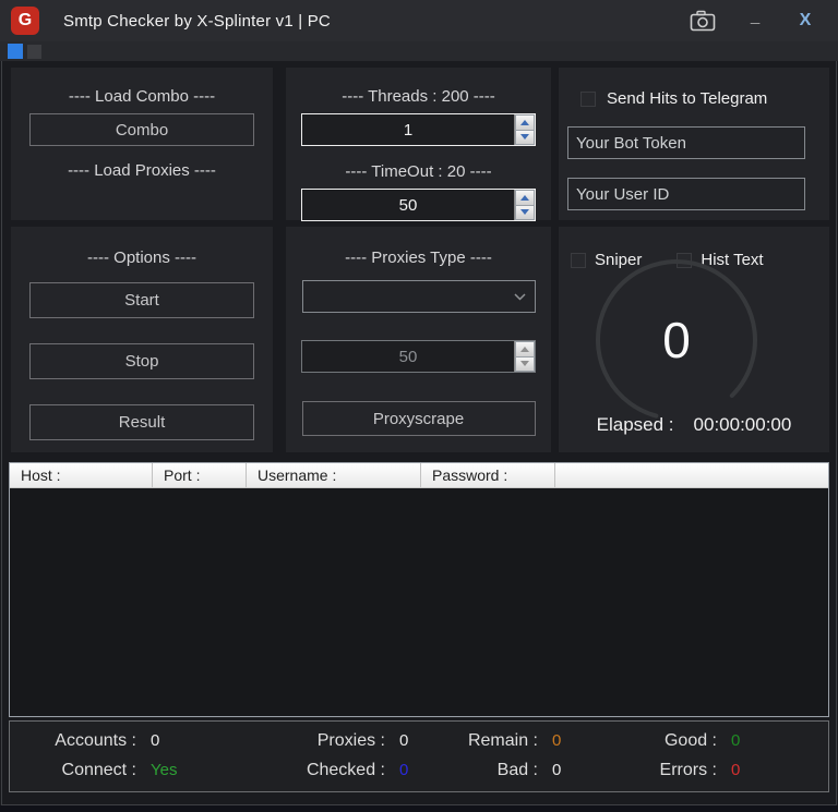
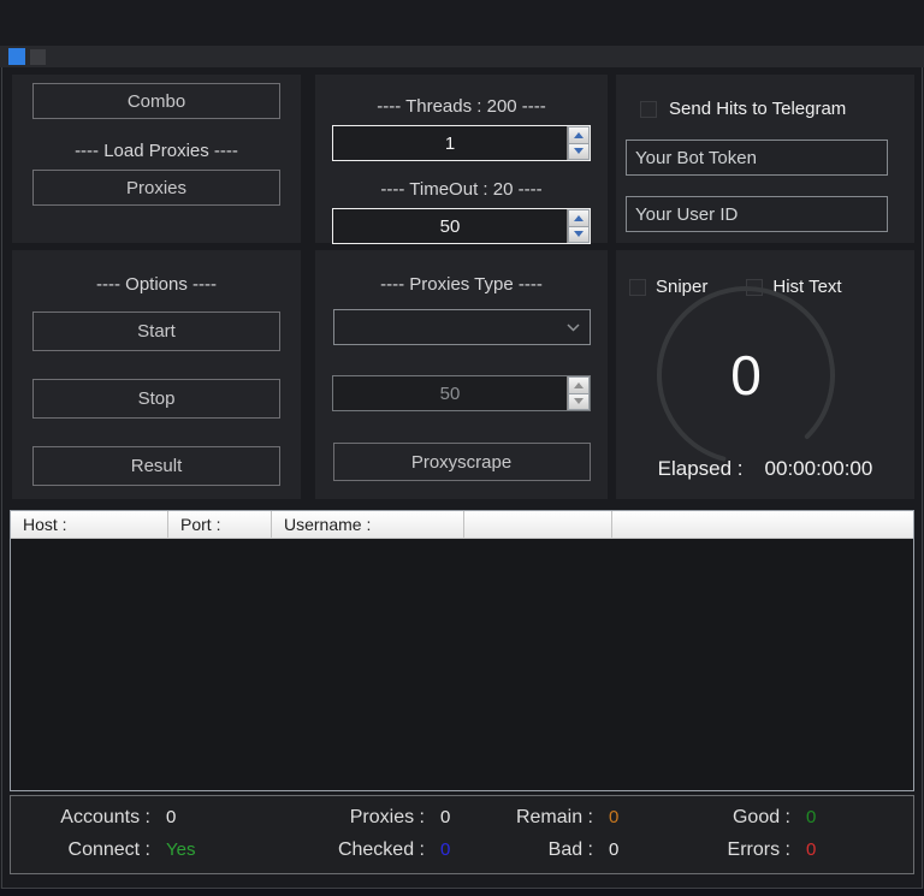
- G
- Smtp Checker by X-Splinter v1 | PC
- _
- X
- ---- Load Combo ----
  Combo
  ---- Load Proxies ----
+ Proxies
  ---- Threads : 200 ----
  1
  ---- TimeOut : 20 ----
  50
  Send Hits to Telegram
  Your Bot Token
  Your User ID
  ---- Options ----
  Start
  Stop
  Result
  ---- Proxies Type ----
  50
  Proxyscrape
  Sniper
  Hist Text
  0
  Elapsed :
  00:00:00:00
  Host :
  Port :
  Username :
- Password :
  Accounts :
  0
  Proxies :
  0
  Remain :
  0
  Good :
  0
  Connect :
  Yes
  Checked :
  0
  Bad :
  0
  Errors :
  0
